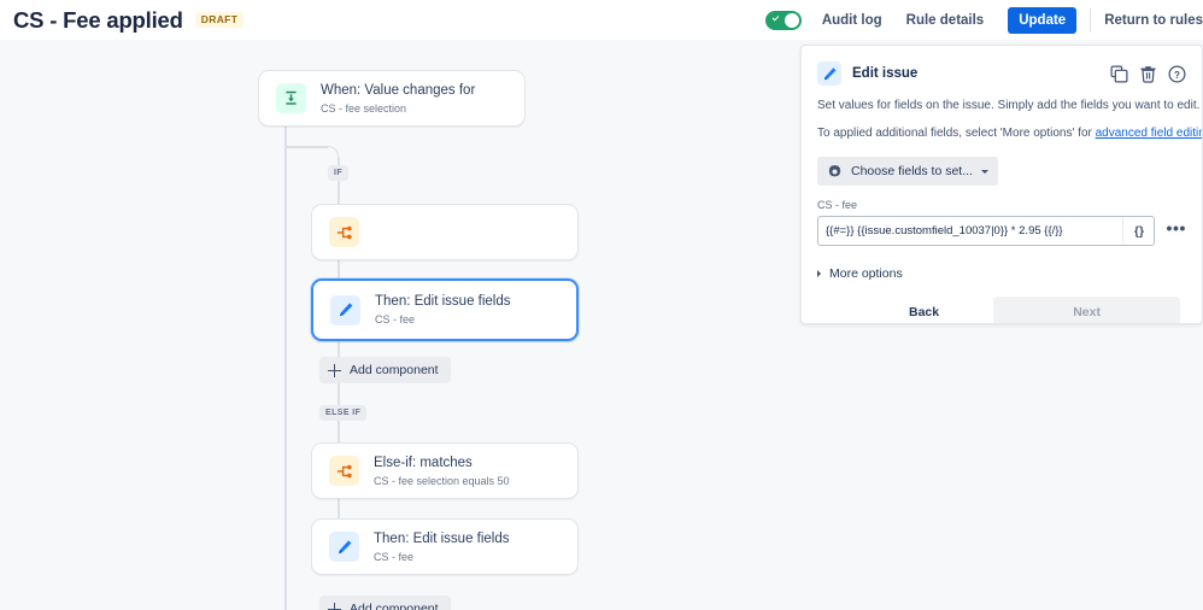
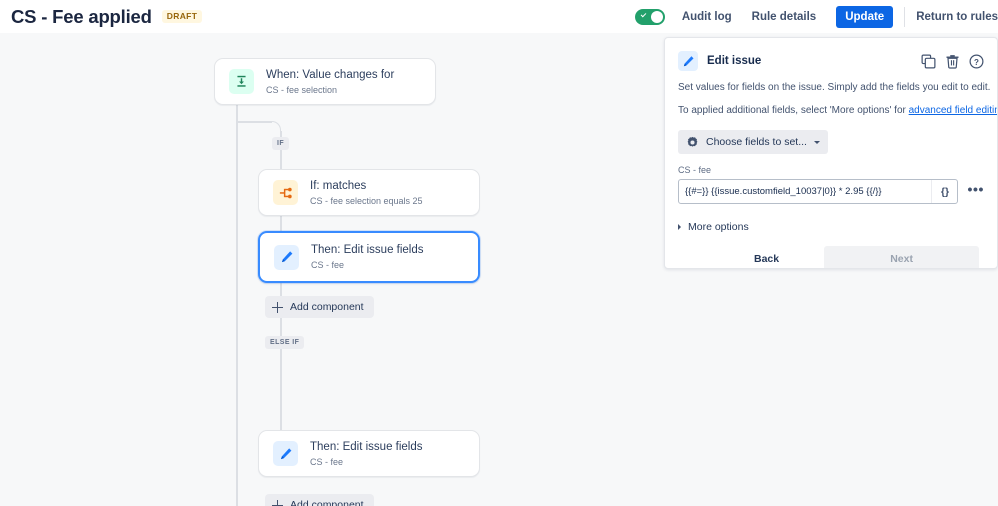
  CS - Fee applied
  DRAFT
  Audit log
  Rule details
  Update
  Return to rules
  When: Value changes for
  CS - fee selection
+ If: matches
+ CS - fee selection equals 25
  Then: Edit issue fields
  CS - fee
  Add component
- Else-if: matches
- CS - fee selection equals 50
  Then: Edit issue fields
  CS - fee
  Add component
  Edit issue
  ?
- Set values for fields on the issue. Simply add the fields you want to edit.
+ Set values for fields on the issue. Simply add the fields you edit to edit.
  To applied additional fields, select 'More options' for advanced field editi
  Choose fields to set...
  CS - fee
  {{#=}} {{issue.customfield_10037|0}} * 2.95 {{/}}
  {}
  •••
  More options
  Back
  Next
